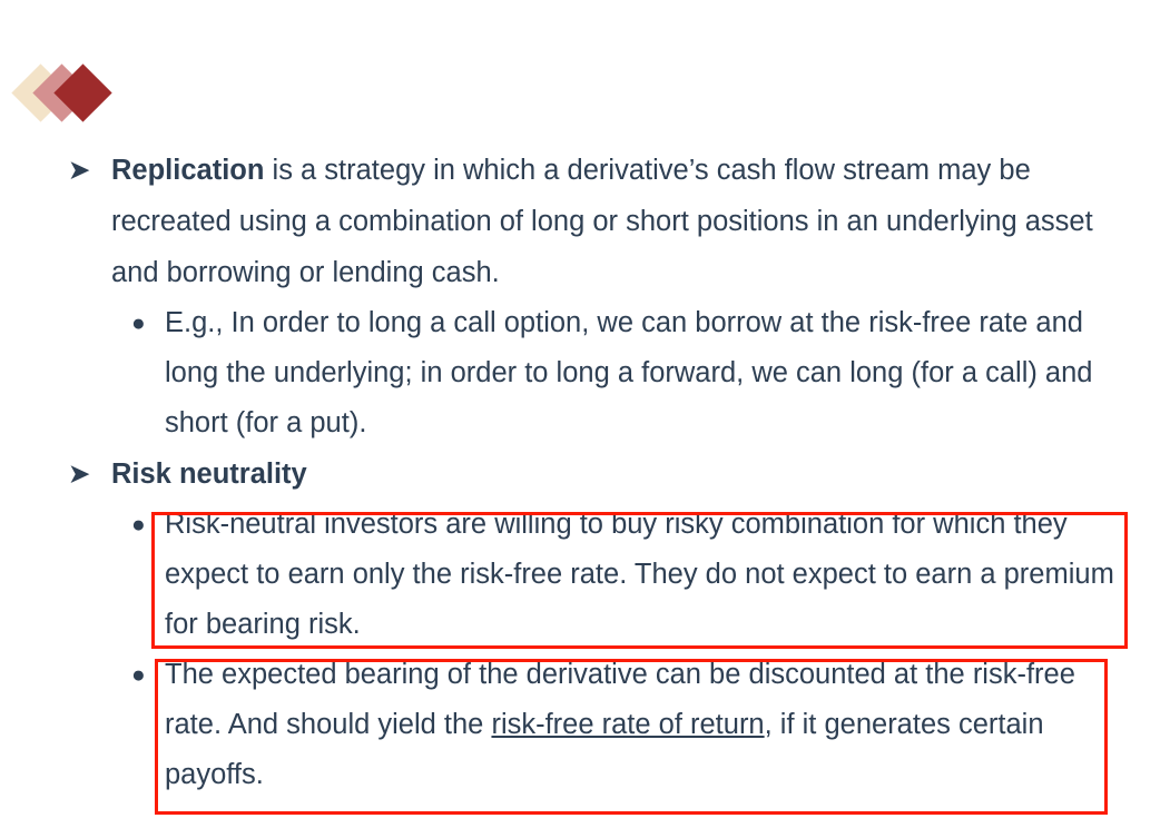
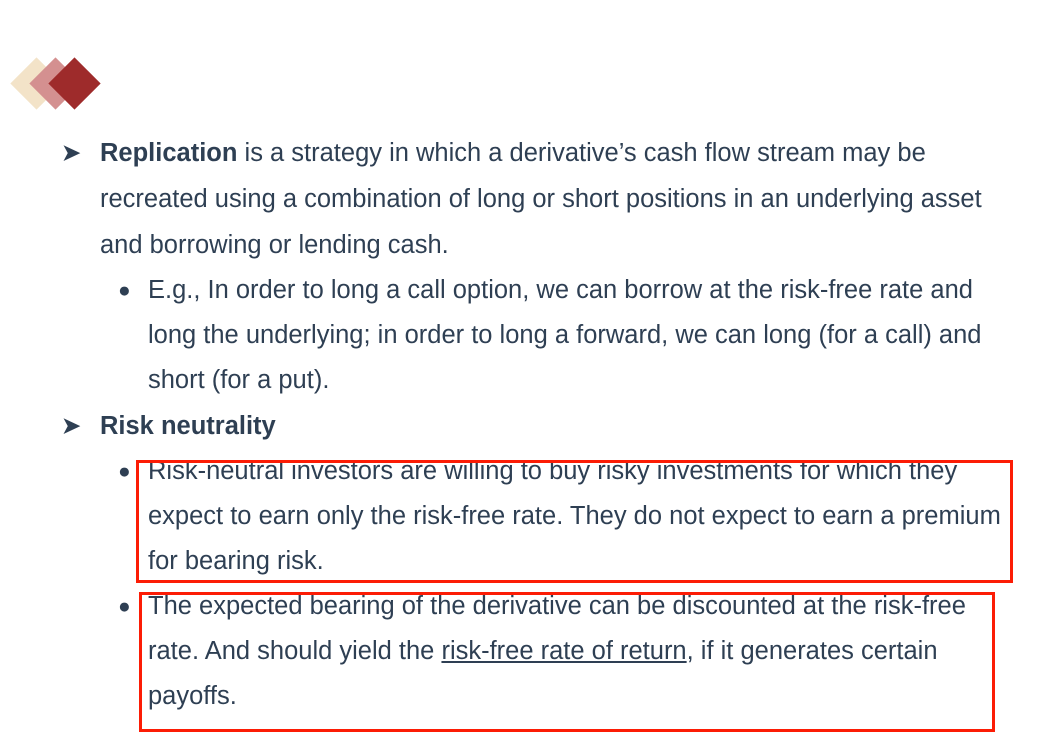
  ➤
  Replication is a strategy in which a derivative’s cash flow stream may be recreated using a combination of long or short positions in an underlying asset and borrowing or lending cash.
  ●
  E.g., In order to long a call option, we can borrow at the risk-free rate and long the underlying; in order to long a forward, we can long (for a call) and short (for a put).
  ➤
  Risk neutrality
  ●
- Risk-neutral investors are willing to buy risky combination for which they expect to earn only the risk-free rate. They do not expect to earn a premium for bearing risk.
+ Risk-neutral investors are willing to buy risky investments for which they expect to earn only the risk-free rate. They do not expect to earn a premium for bearing risk.
  ●
  The expected bearing of the derivative can be discounted at the risk-free rate. And should yield the risk-free rate of return, if it generates certain payoffs.
